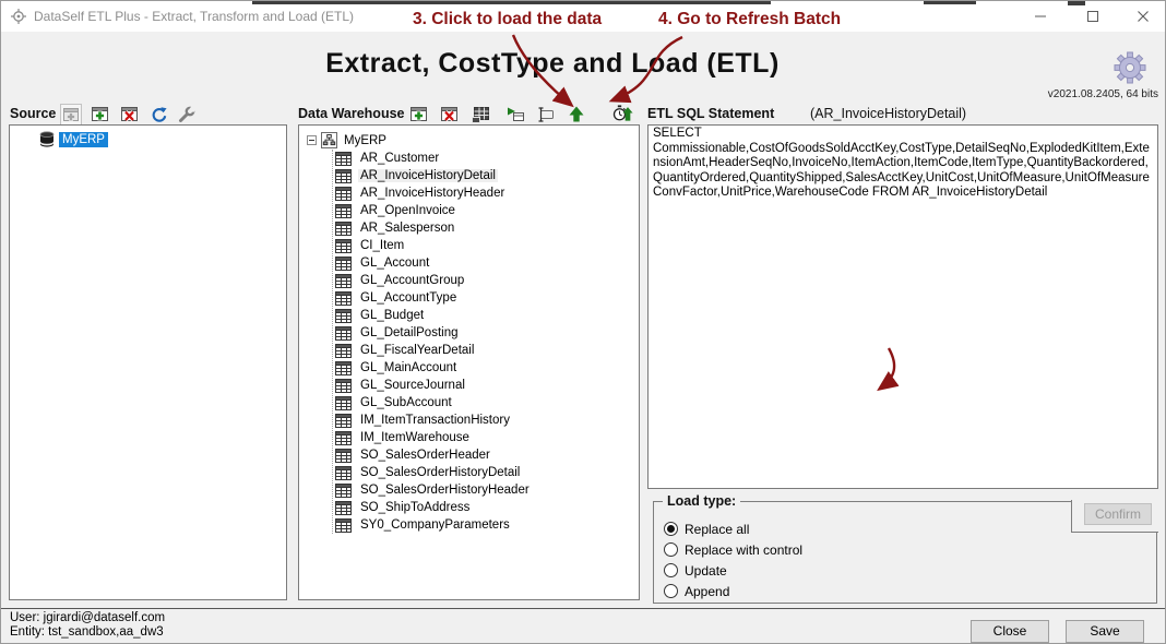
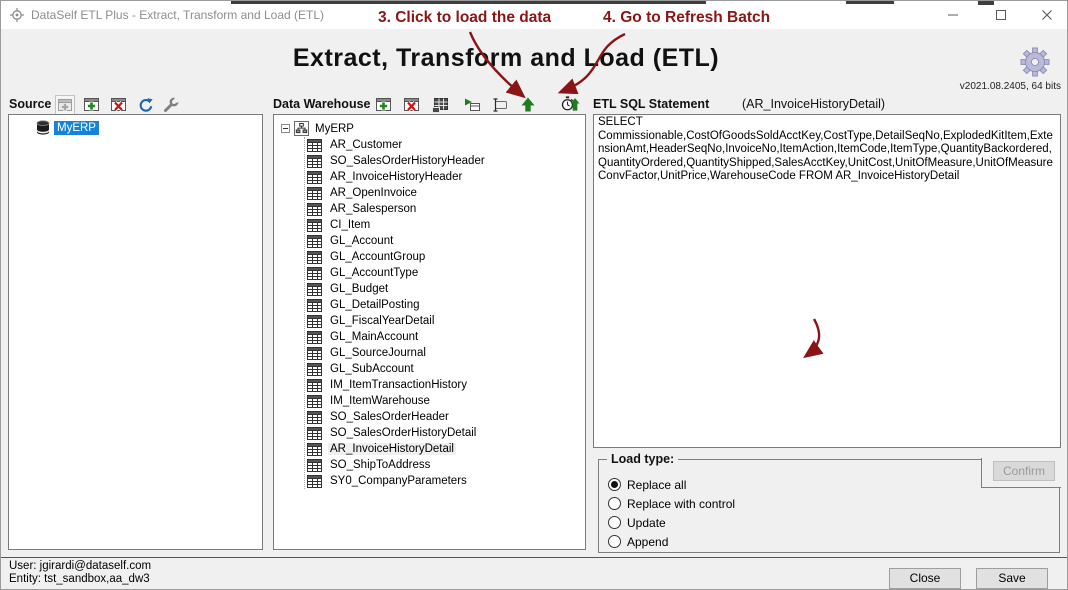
  DataSelf ETL Plus - Extract, Transform and Load (ETL)
- Extract, CostType and Load (ETL)
+ Extract, Transform and Load (ETL)
  v2021.08.2405, 64 bits
  3. Click to load the data
  4. Go to Refresh Batch
  Source
  MyERP
  Data Warehouse
  MyERP
  AR_Customer
- AR_InvoiceHistoryDetail
+ SO_SalesOrderHistoryHeader
  AR_InvoiceHistoryHeader
  AR_OpenInvoice
  AR_Salesperson
  CI_Item
  GL_Account
  GL_AccountGroup
  GL_AccountType
  GL_Budget
  GL_DetailPosting
  GL_FiscalYearDetail
  GL_MainAccount
  GL_SourceJournal
  GL_SubAccount
  IM_ItemTransactionHistory
  IM_ItemWarehouse
  SO_SalesOrderHeader
  SO_SalesOrderHistoryDetail
- SO_SalesOrderHistoryHeader
+ AR_InvoiceHistoryDetail
  SO_ShipToAddress
  SY0_CompanyParameters
  ETL SQL Statement
  (AR_InvoiceHistoryDetail)
  SELECT
  Commissionable,CostOfGoodsSoldAcctKey,CostType,DetailSeqNo,ExplodedKitItem,ExtensionAmt,HeaderSeqNo,InvoiceNo,ItemAction,ItemCode,ItemType,QuantityBackordered,QuantityOrdered,QuantityShipped,SalesAcctKey,UnitCost,UnitOfMeasure,UnitOfMeasureConvFactor,UnitPrice,WarehouseCode FROM AR_InvoiceHistoryDetail
  Load type:
  Replace all
  Replace with control
  Update
  Append
  Confirm
  User: jgirardi@dataself.com
  Entity: tst_sandbox,aa_dw3
  Close
  Save
